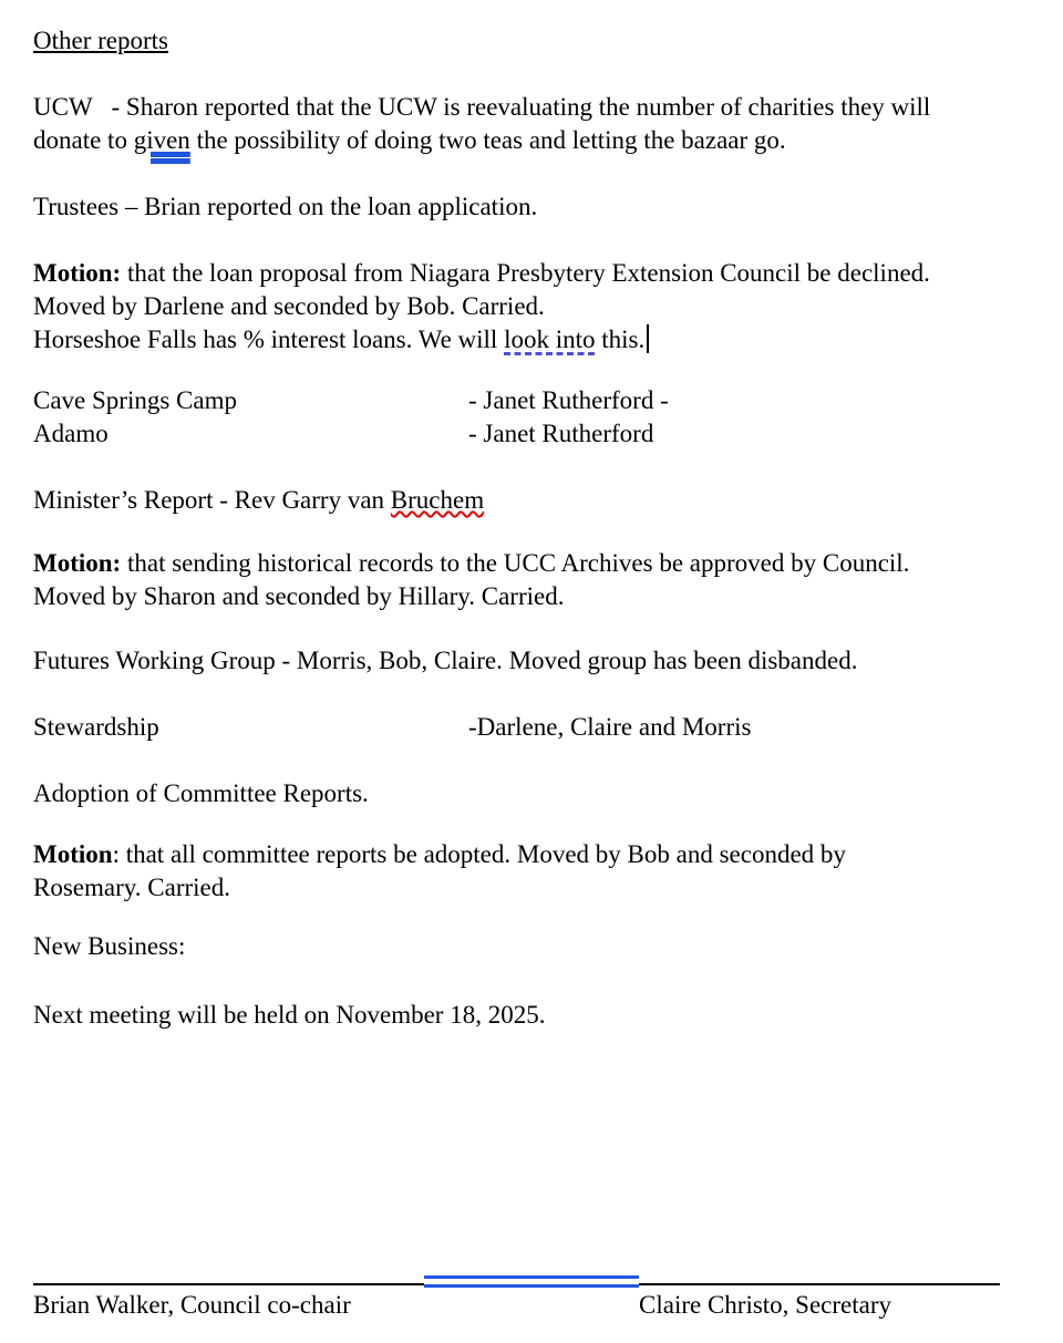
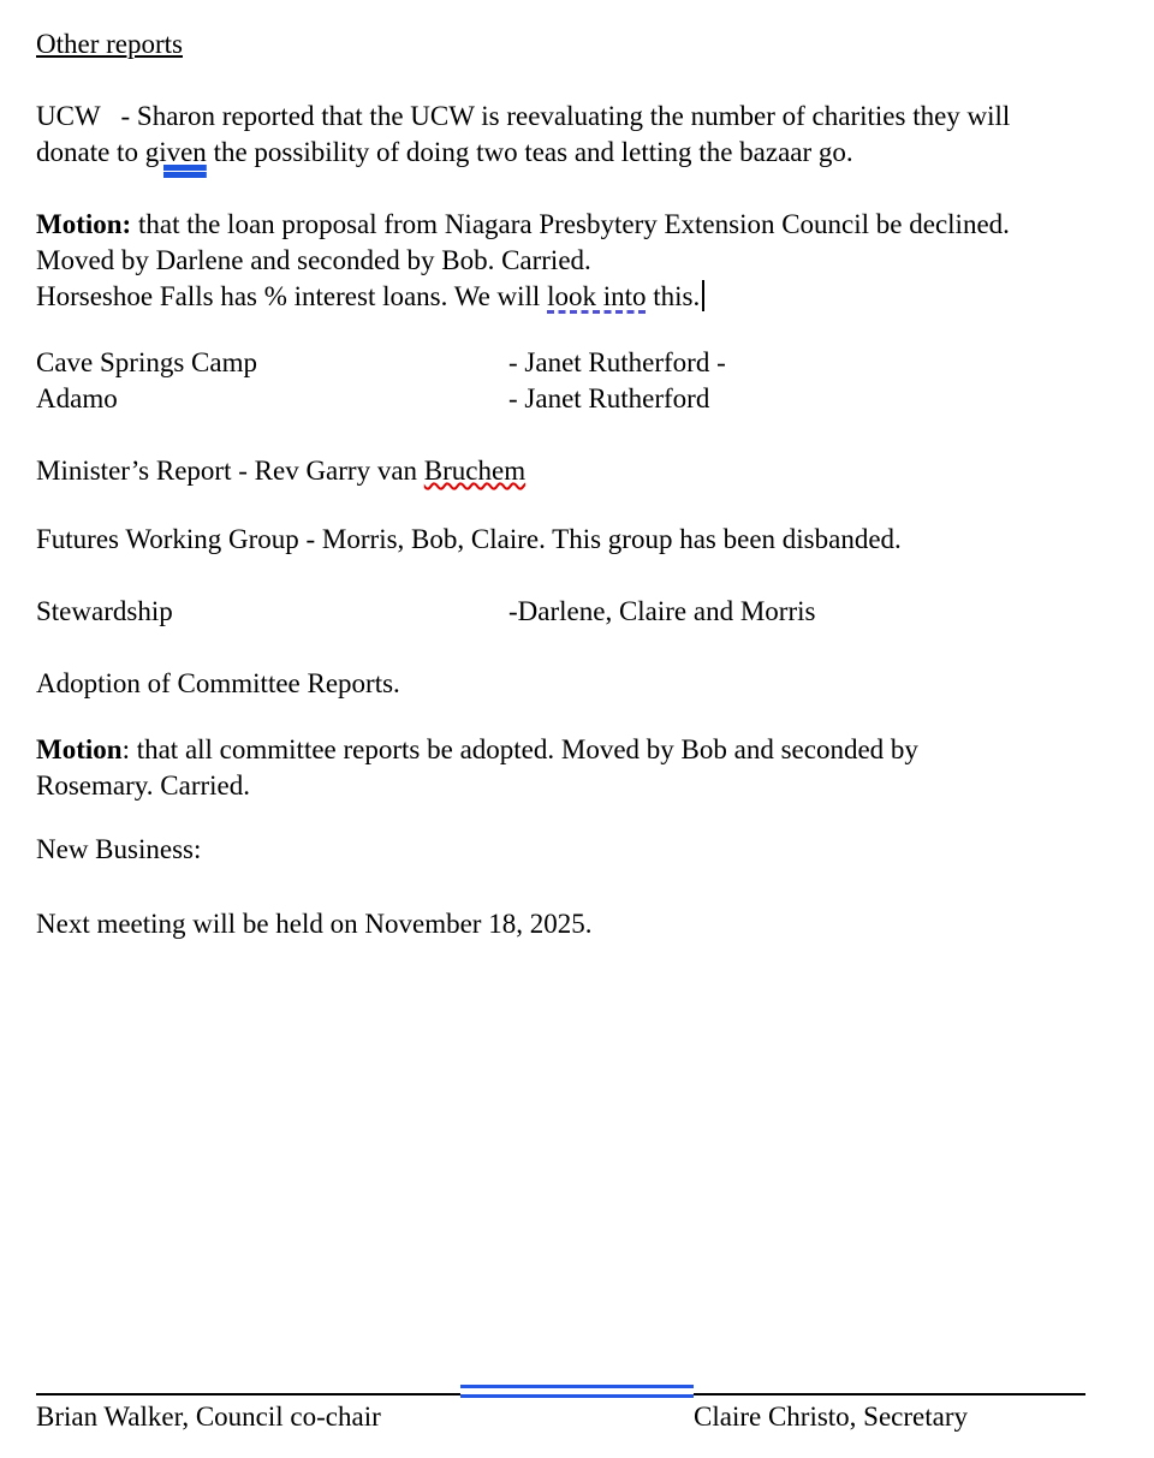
  Other reports
  UCW - Sharon reported that the UCW is reevaluating the number of charities they will
  donate to given the possibility of doing two teas and letting the bazaar go.
- Trustees – Brian reported on the loan application.
  Motion: that the loan proposal from Niagara Presbytery Extension Council be declined.
  Moved by Darlene and seconded by Bob. Carried.
  Horseshoe Falls has % interest loans. We will look into this.
  Cave Springs Camp - Janet Rutherford -
  Adamo - Janet Rutherford
  Minister’s Report - Rev Garry van Bruchem
- Motion: that sending historical records to the UCC Archives be approved by Council.
- Moved by Sharon and seconded by Hillary. Carried.
- Futures Working Group - Morris, Bob, Claire. Moved group has been disbanded.
+ Futures Working Group - Morris, Bob, Claire. This group has been disbanded.
  Stewardship -Darlene, Claire and Morris
  Adoption of Committee Reports.
  Motion: that all committee reports be adopted. Moved by Bob and seconded by
  Rosemary. Carried.
  New Business:
  Next meeting will be held on November 18, 2025.
  Brian Walker, Council co-chair
  Claire Christo, Secretary
